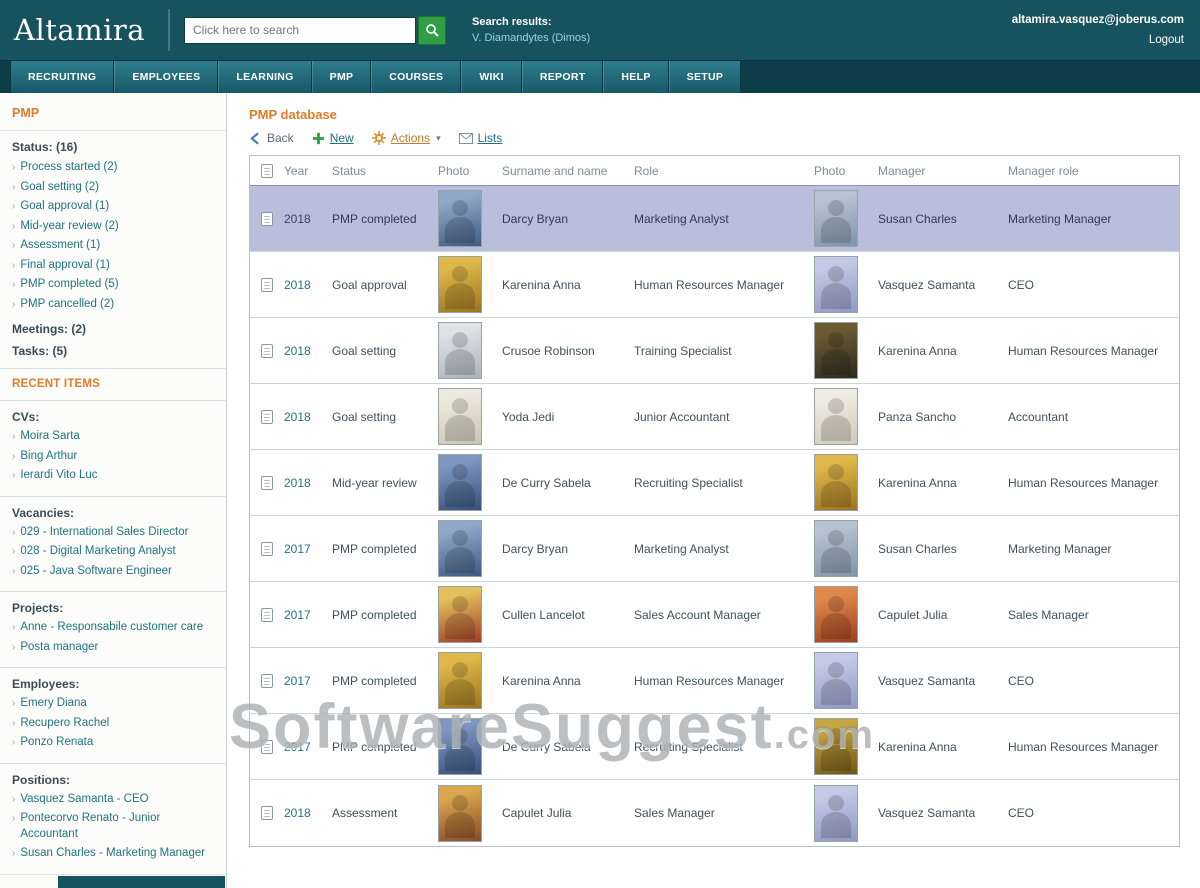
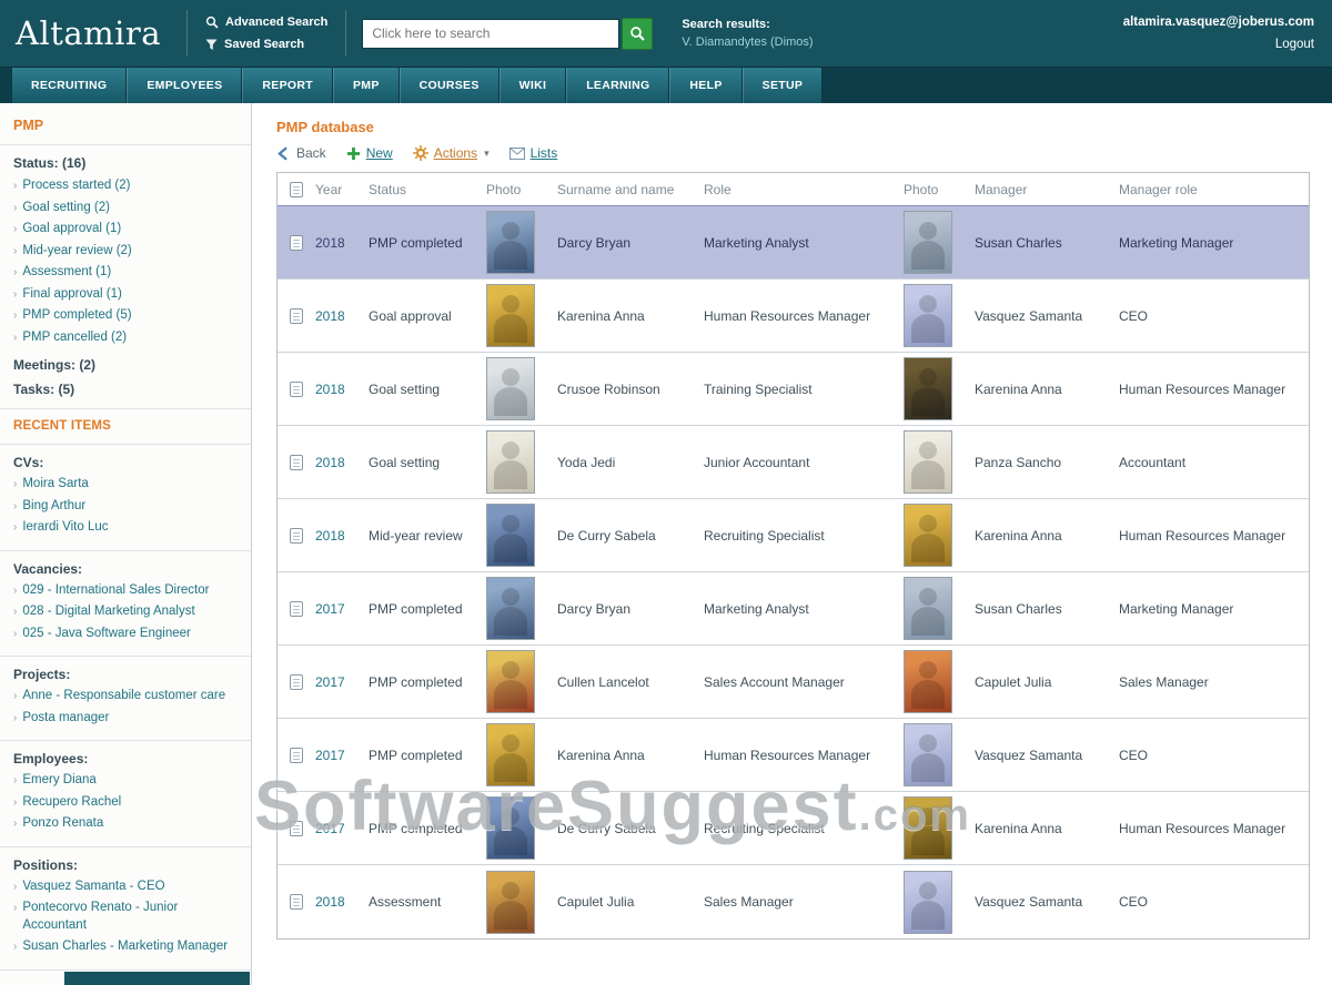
  Altamira
+ Advanced Search
+ Saved Search
  Click here to search
  Search results:
  V. Diamandytes (Dimos)
  altamira.vasquez@joberus.com
  Logout
  RECRUITING
  EMPLOYEES
- LEARNING
+ REPORT
  PMP
  COURSES
  WIKI
- REPORT
+ LEARNING
  HELP
  SETUP
  PMP
  Status: (16)
  ›
  Process started (2)
  ›
  Goal setting (2)
  ›
  Goal approval (1)
  ›
  Mid-year review (2)
  ›
  Assessment (1)
  ›
  Final approval (1)
  ›
  PMP completed (5)
  ›
  PMP cancelled (2)
  Meetings: (2)
  Tasks: (5)
  RECENT ITEMS
  CVs:
  ›
  Moira Sarta
  ›
  Bing Arthur
  ›
  Ierardi Vito Luc
  Vacancies:
  ›
  029 - International Sales Director
  ›
  028 - Digital Marketing Analyst
  ›
  025 - Java Software Engineer
  Projects:
  ›
  Anne - Responsabile customer care
  ›
  Posta manager
  Employees:
  ›
  Emery Diana
  ›
  Recupero Rachel
  ›
  Ponzo Renata
  Positions:
  ›
  Vasquez Samanta - CEO
  ›
  Pontecorvo Renato - Junior Accountant
  ›
  Susan Charles - Marketing Manager
  PMP database
  Back
  New
  Actions
  ▾
  Lists
  Year
  Status
  Photo
  Surname and name
  Role
  Photo
  Manager
  Manager role
  2018
  PMP completed
  Darcy Bryan
  Marketing Analyst
  Susan Charles
  Marketing Manager
  2018
  Goal approval
  Karenina Anna
  Human Resources Manager
  Vasquez Samanta
  CEO
  2018
  Goal setting
  Crusoe Robinson
  Training Specialist
  Karenina Anna
  Human Resources Manager
  2018
  Goal setting
  Yoda Jedi
  Junior Accountant
  Panza Sancho
  Accountant
  2018
  Mid-year review
  De Curry Sabela
  Recruiting Specialist
  Karenina Anna
  Human Resources Manager
  2017
  PMP completed
  Darcy Bryan
  Marketing Analyst
  Susan Charles
  Marketing Manager
  2017
  PMP completed
  Cullen Lancelot
  Sales Account Manager
  Capulet Julia
  Sales Manager
  2017
  PMP completed
  Karenina Anna
  Human Resources Manager
  Vasquez Samanta
  CEO
  2017
  PMP completed
  De Curry Sabela
  Recruiting Specialist
  Karenina Anna
  Human Resources Manager
  2018
  Assessment
  Capulet Julia
  Sales Manager
  Vasquez Samanta
  CEO
  SoftwareSuggest.com
